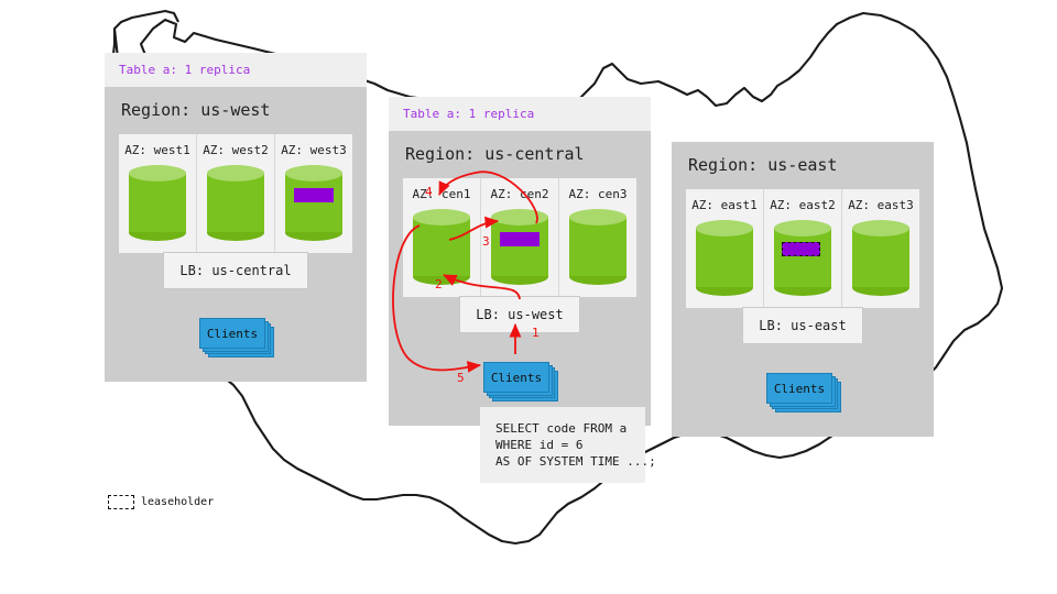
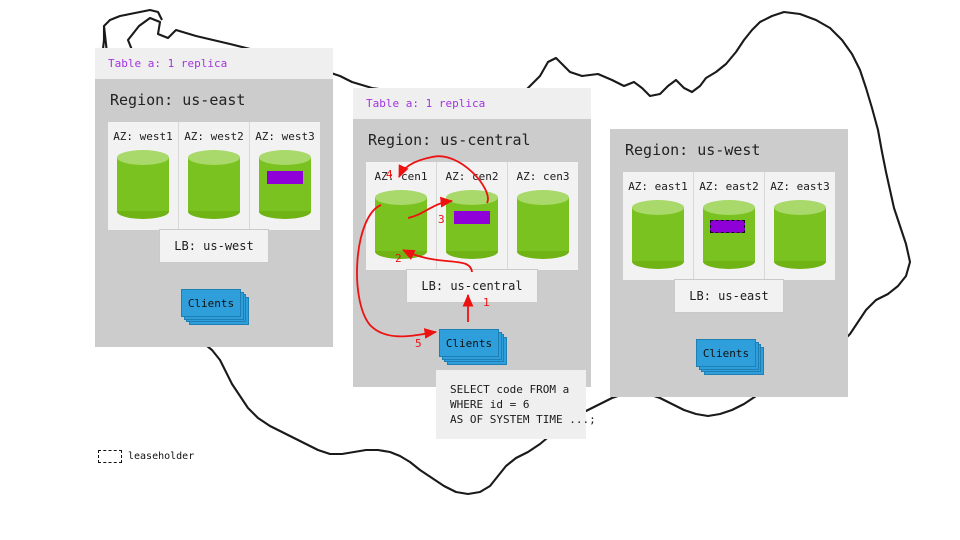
  Table a: 1 replica
- Region: us-west
+ Region: us-east
  AZ: west1
  AZ: west2
  AZ: west3
- LB: us-central
+ LB: us-west
  Clients
  Table a: 1 replica
  Region: us-central
  AZ: cen1
  AZ:en2
  AZ: cen3
- LB: us-west
+ LB: us-central
  Clients
- Region: us-east
+ Region: us-west
  AZ: east1
  AZ: east2
  AZ: east3
  LB: us-east
  Clients
  SELECT code FROM a
  WHERE id = 6
  AS OF SYSTEM TIME ...;
  leaseholder
  1
  2
  3
  4
  5
